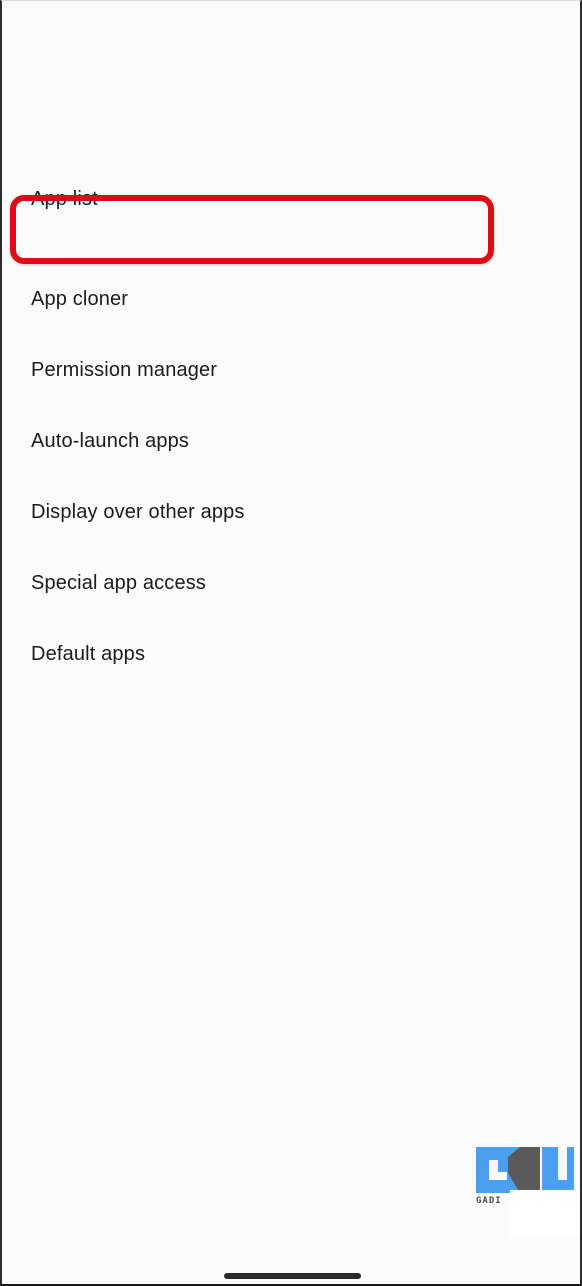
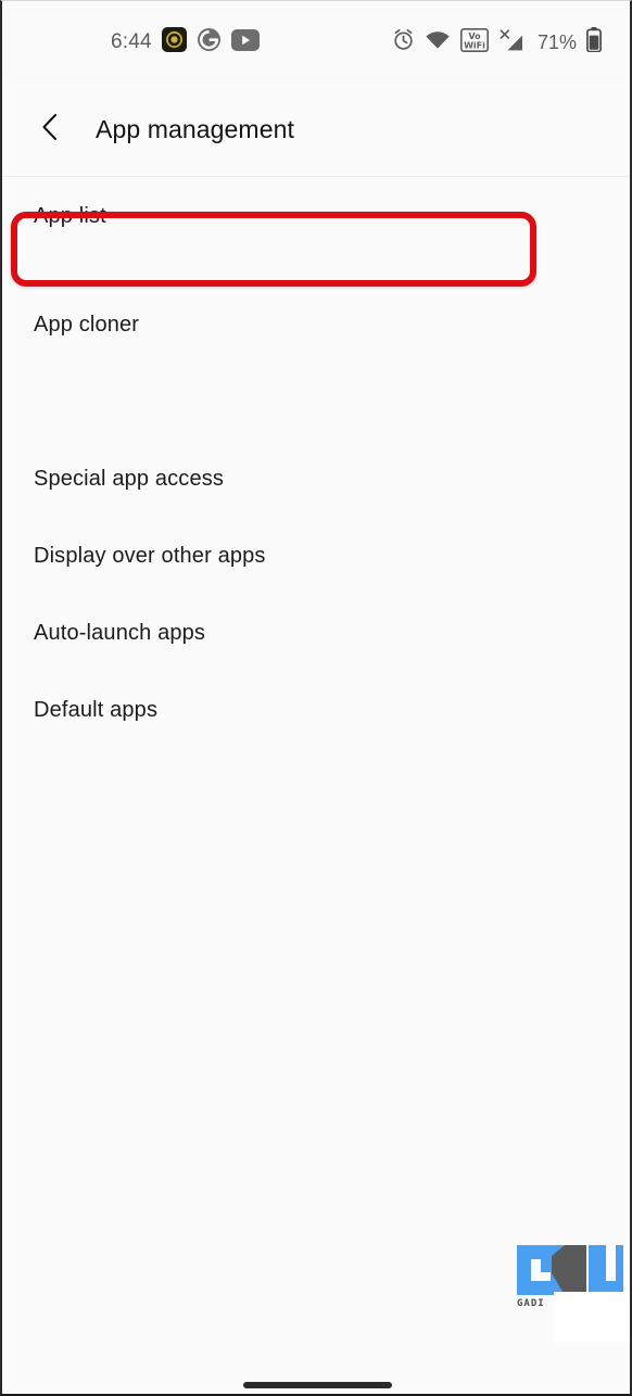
+ 6:44
+ Vo
+ WiFi
+ 71%
+ App management
  App list
  App cloner
- Permission manager
- Auto-launch apps
+ Special app access
  Display over other apps
- Special app access
+ Auto-launch apps
  Default apps
  GADI
